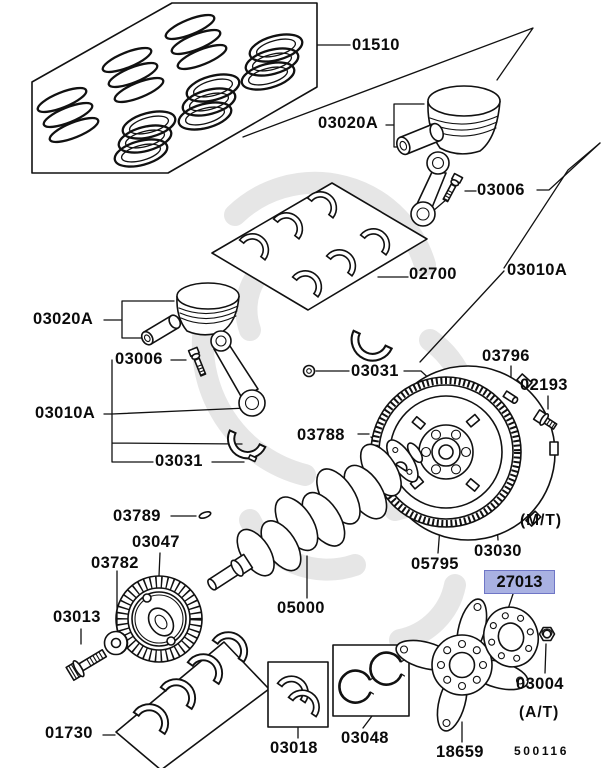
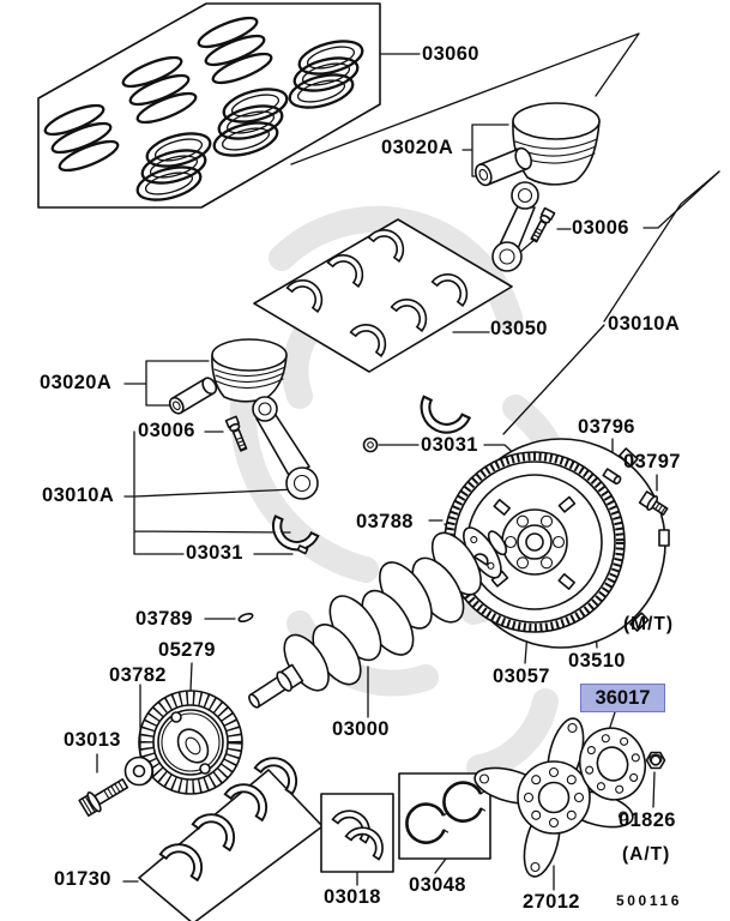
- 01510
+ 03060
  03020A
  03006
- 02700
+ 03050
  03010A
  03031
  03796
- 02193
+ 03797
  03020A
  03006
  03010A
  03031
  03788
  03789
- 03047
+ 05279
  03782
  03013
- 05000
+ 03000
  (M/T)
- 03030
+ 03510
- 05795
+ 03057
- 27013
+ 36017
- 03004
+ 01826
  (A/T)
  01730
  03018
  03048
- 18659
+ 27012
  500116
